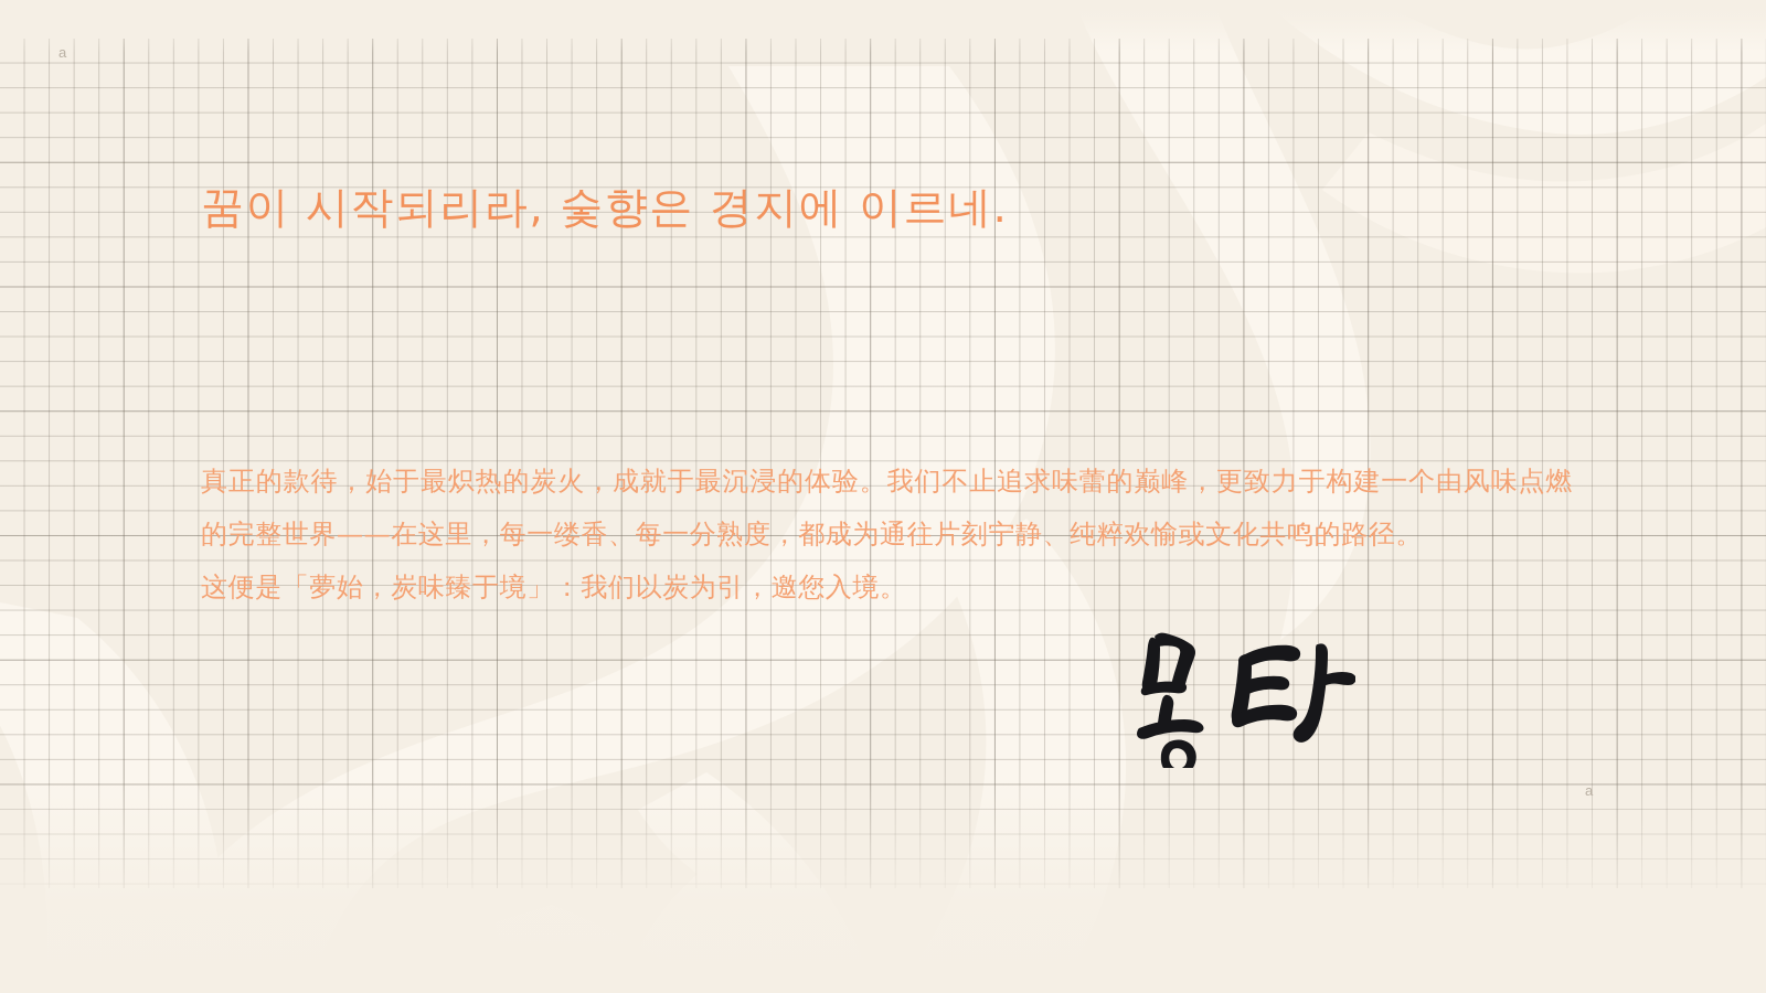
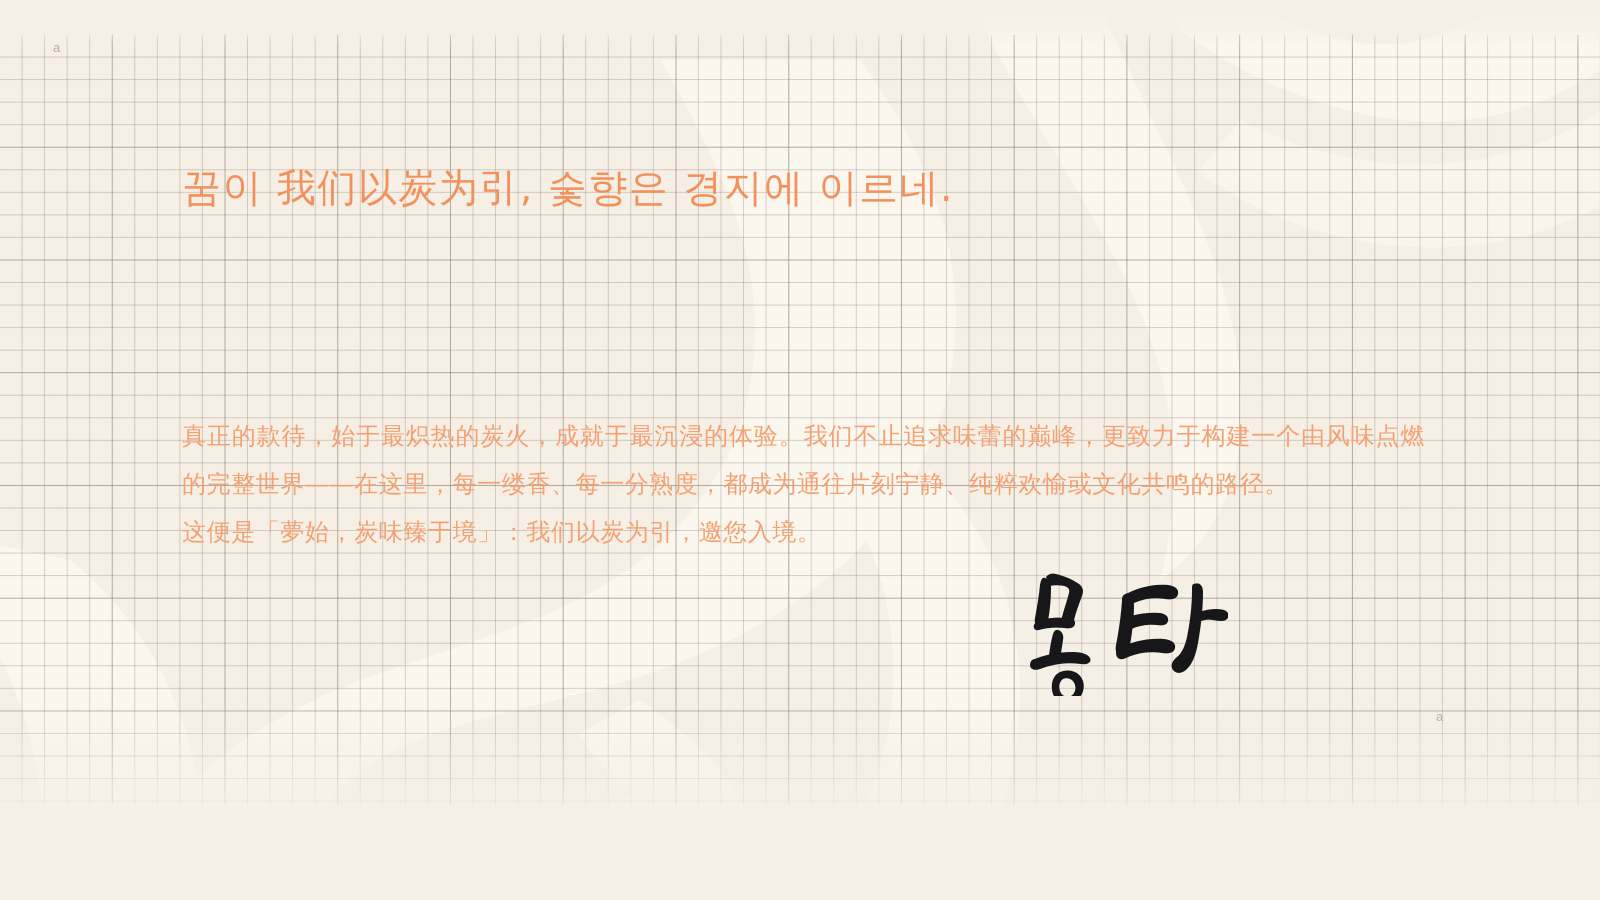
  a
  a
- 꿈이 시작되리라, 숯향은 경지에 이르네.
+ 꿈이 我们以炭为引, 숯향은 경지에 이르네.
  真正的款待，始于最炽热的炭火，成就于最沉浸的体验。我们不止追求味蕾的巅峰，更致力于构建一个由风味点燃的完整世界——在这里，每一缕香、每一分熟度，都成为通往片刻宁静、纯粹欢愉或文化共鸣的路径。
  这便是「夢始，炭味臻于境」：我们以炭为引，邀您入境。
